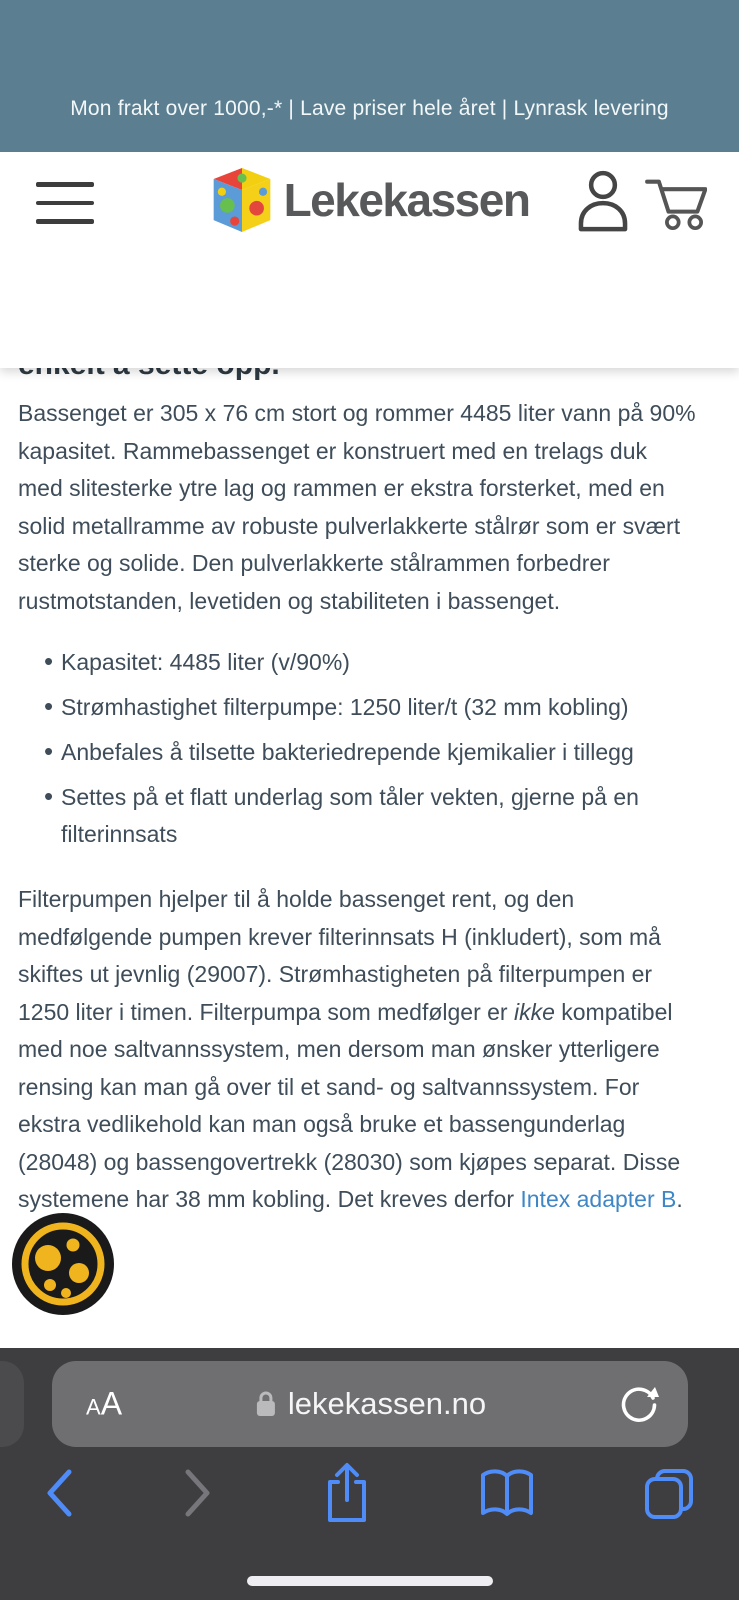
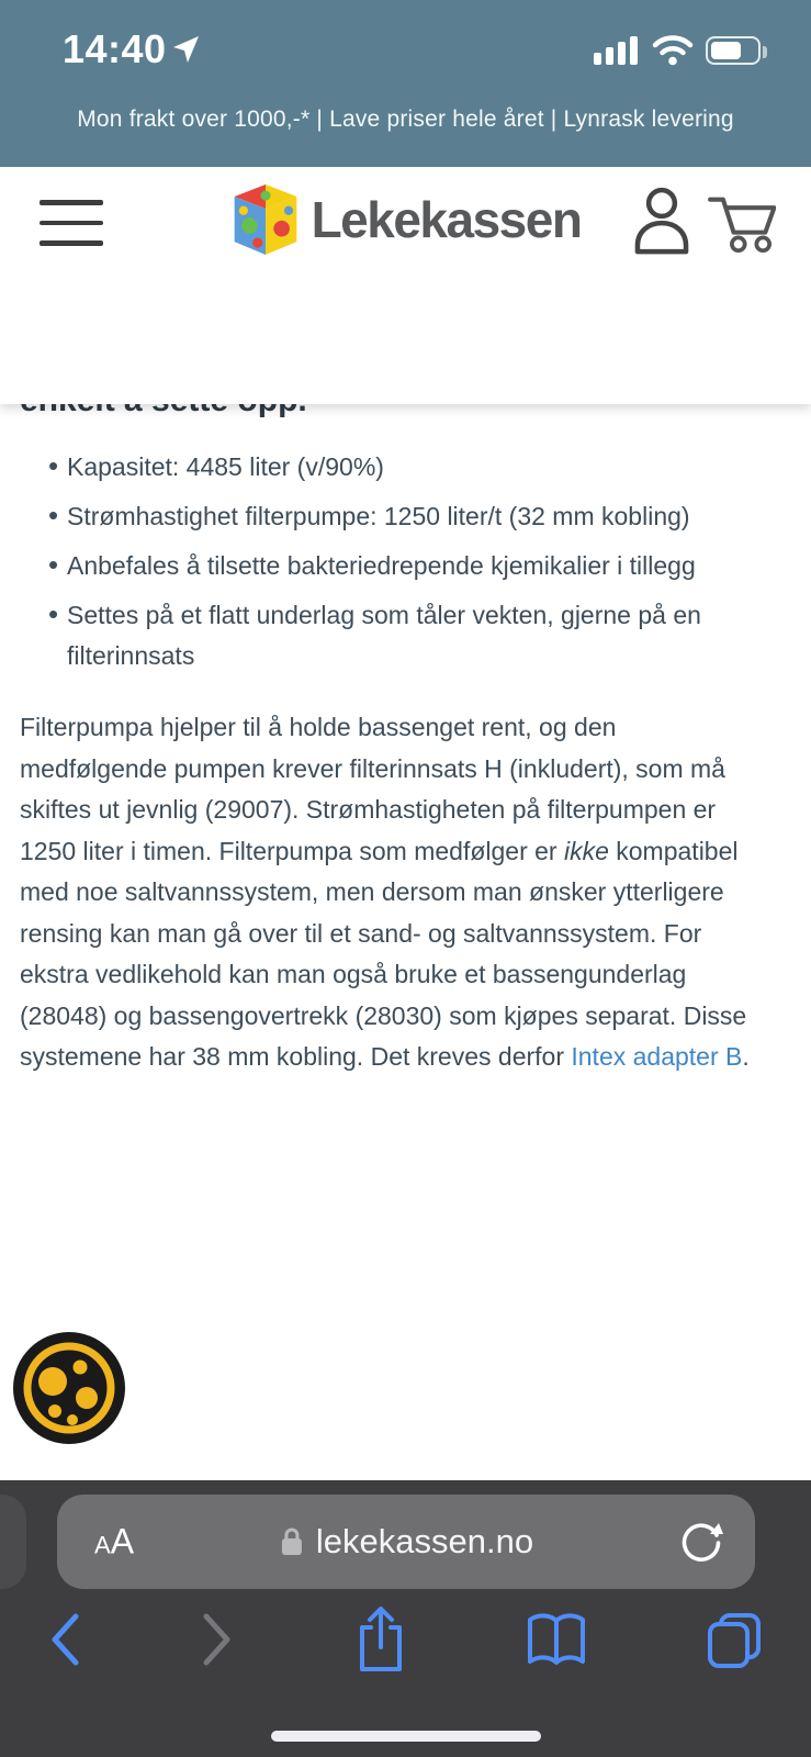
+ 14:40
  Mon frakt over 1000,-* | Lave priser hele året | Lynrask levering
  Lekekassen
- Bassenget er 305 x 76 cm stort og rommer 4485 liter vann på 90% kapasitet. Rammebassenget er konstruert med en trelags duk med slitesterke ytre lag og rammen er ekstra forsterket, med en solid metallramme av robuste pulverlakkerte stålrør som er svært sterke og solide. Den pulverlakkerte stålrammen forbedrer rustmotstanden, levetiden og stabiliteten i bassenget.
  Kapasitet: 4485 liter (v/90%)
  Strømhastighet filterpumpe: 1250 liter/t (32 mm kobling)
  Anbefales å tilsette bakteriedrepende kjemikalier i tillegg
  Settes på et flatt underlag som tåler vekten, gjerne på en filterinnsats
- Filterpumpen hjelper til å holde bassenget rent, og den medfølgende pumpen krever filterinnsats H (inkludert), som må skiftes ut jevnlig (29007). Strømhastigheten på filterpumpen er 1250 liter i timen. Filterpumpa som medfølger er ikke kompatibel med noe saltvannssystem, men dersom man ønsker ytterligere rensing kan man gå over til et sand- og saltvannssystem. For ekstra vedlikehold kan man også bruke et bassengunderlag (28048) og bassengovertrekk (28030) som kjøpes separat. Disse systemene har 38 mm kobling. Det kreves derfor Intex adapter B.
+ Filterpumpa hjelper til å holde bassenget rent, og den medfølgende pumpen krever filterinnsats H (inkludert), som må skiftes ut jevnlig (29007). Strømhastigheten på filterpumpen er 1250 liter i timen. Filterpumpa som medfølger er ikke kompatibel med noe saltvannssystem, men dersom man ønsker ytterligere rensing kan man gå over til et sand- og saltvannssystem. For ekstra vedlikehold kan man også bruke et bassengunderlag (28048) og bassengovertrekk (28030) som kjøpes separat. Disse systemene har 38 mm kobling. Det kreves derfor Intex adapter B.
  A
  A
  lekekassen.no
